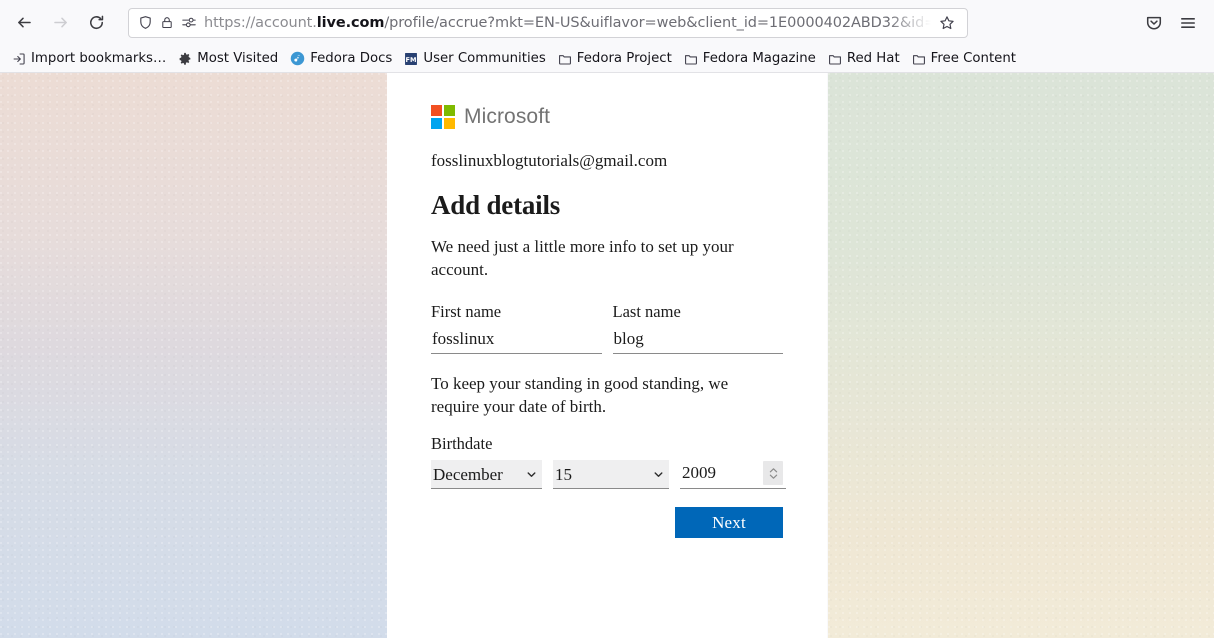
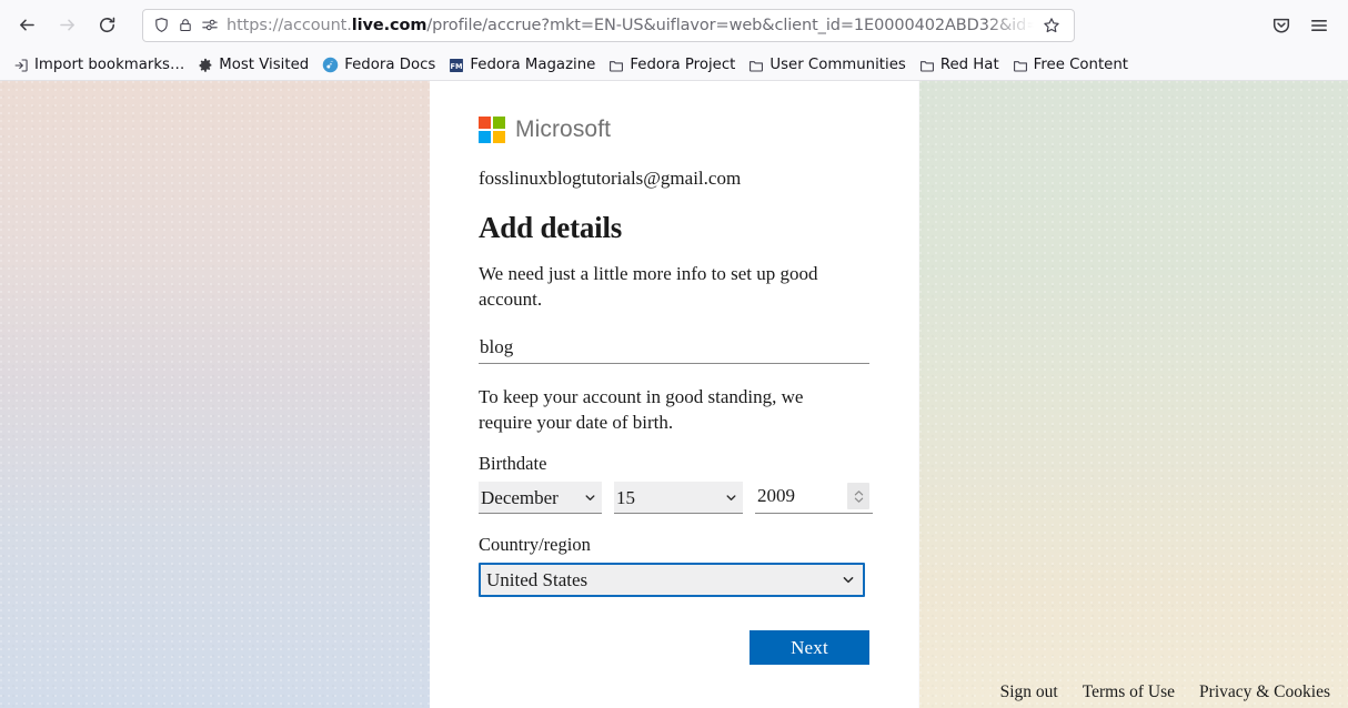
  https://account.live.com/profile/accrue?mkt=EN-US&uiflavor=web&client_id=1E0000402ABD32&id=
  Import bookmarks…
  Most Visited
  Fedora Docs
  FM
- User Communities
+ Fedora Magazine
  Fedora Project
- Fedora Magazine
+ User Communities
  Red Hat
  Free Content
  Microsoft
  fosslinuxblogtutorials@gmail.com
  Add details
- We need just a little more info to set up your account.
+ We need just a little more info to set up good account.
- First name
- fosslinux
- Last name
  blog
- To keep your standing in good standing, we require your date of birth.
+ To keep your account in good standing, we require your date of birth.
  Birthdate
  December
  15
  2009
+ Country/region
+ United States
  Next
+ Sign out
+ Terms of Use
+ Privacy & Cookies
